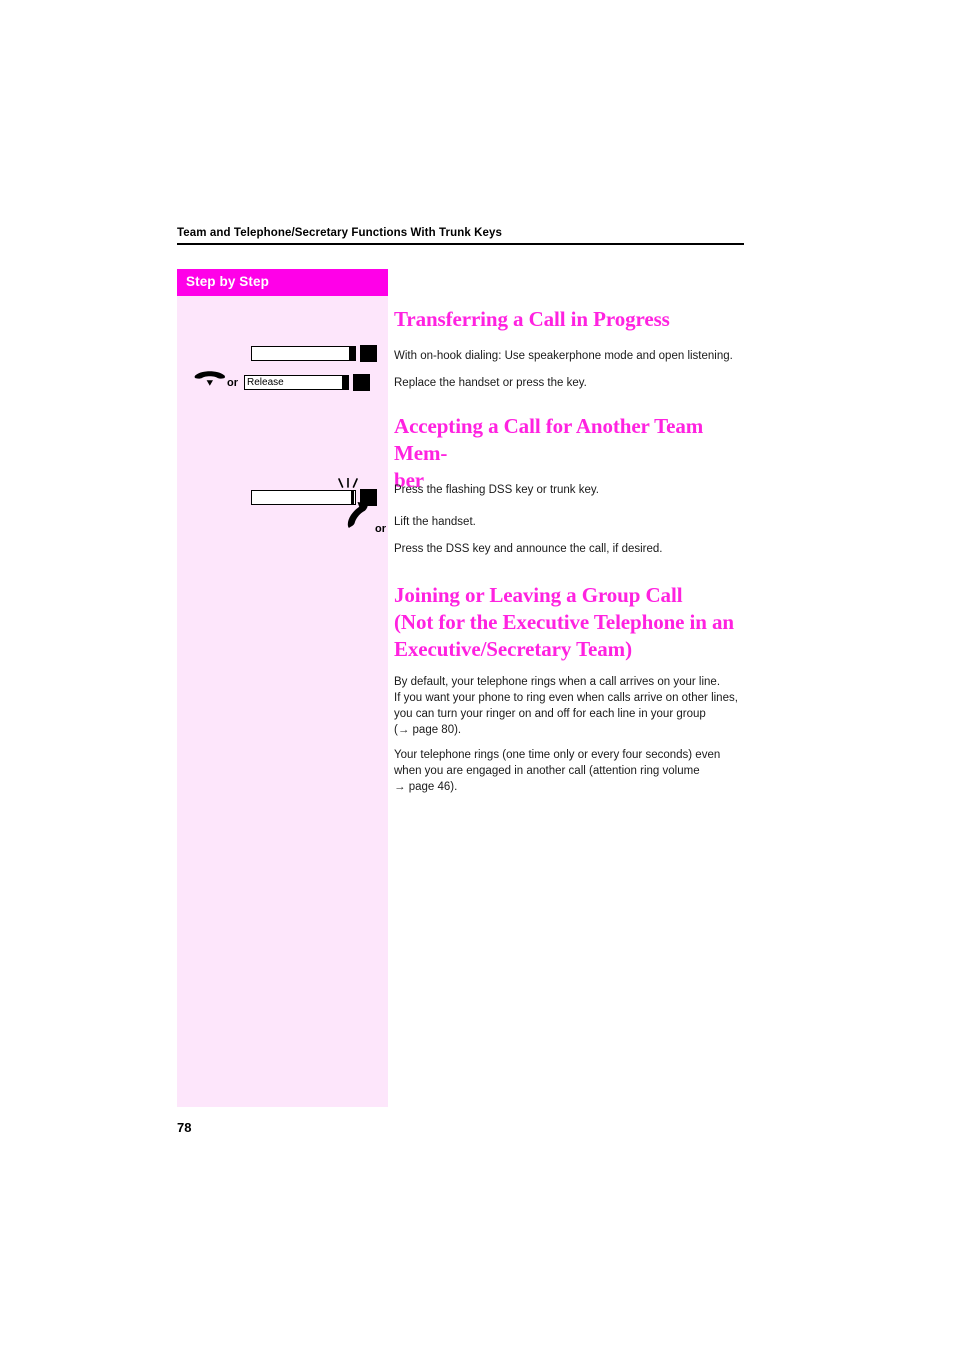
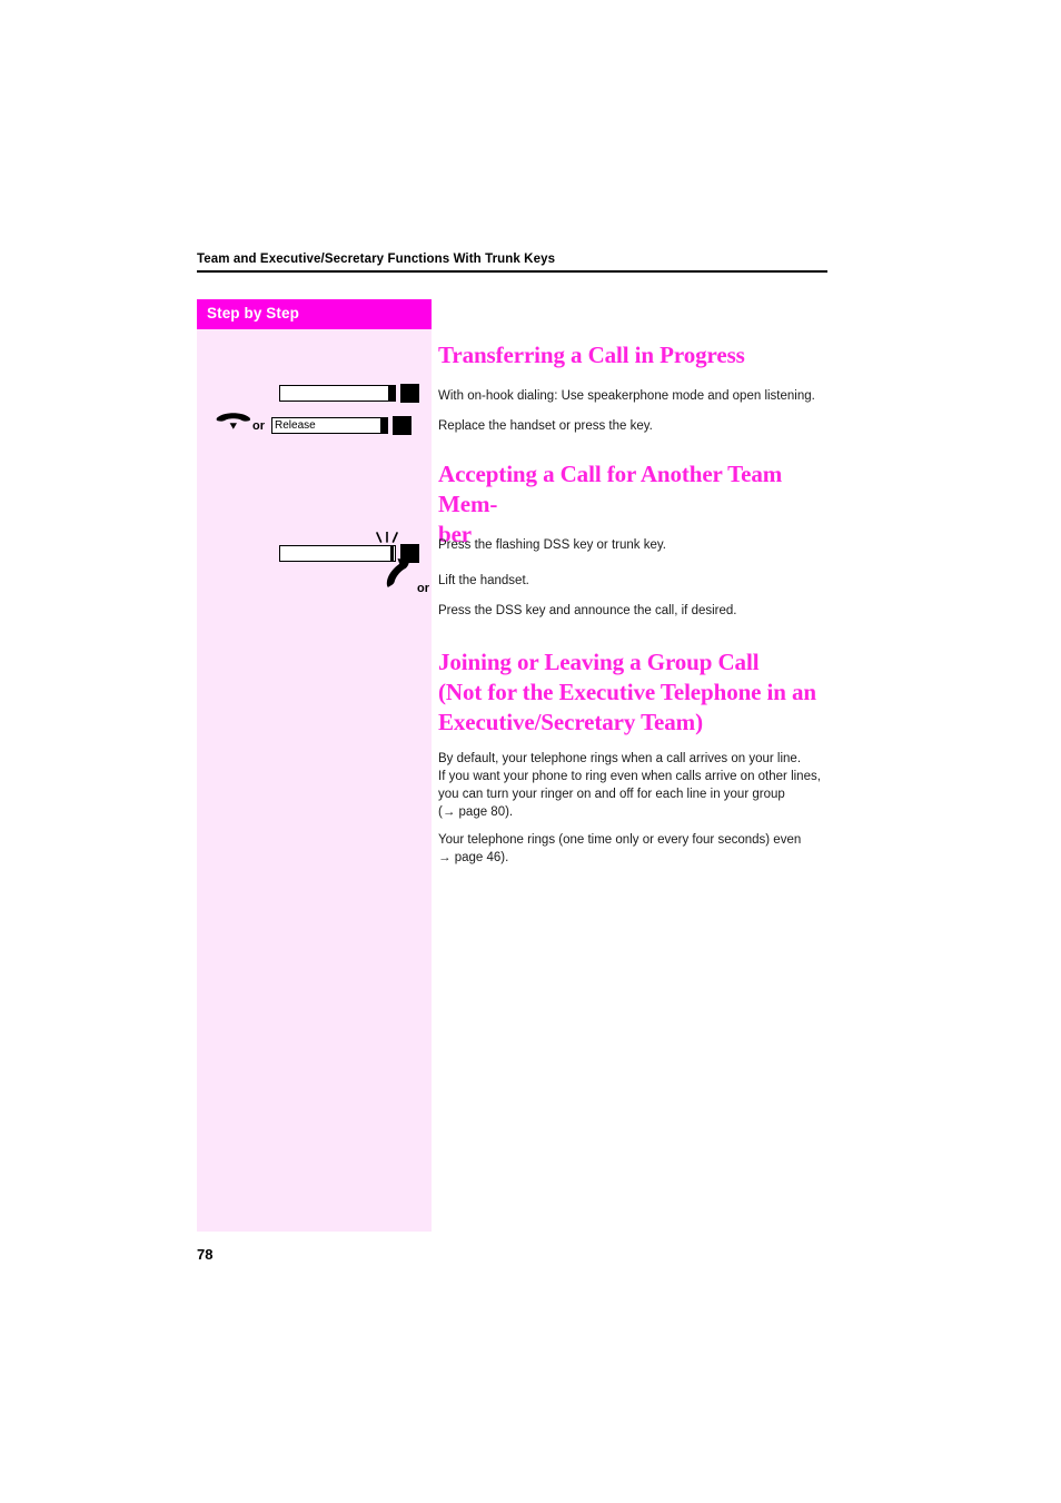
- Team and Telephone/Secretary Functions With Trunk Keys
+ Team and Executive/Secretary Functions With Trunk Keys
  Step by Step
  or
  Release
  or
  Transferring a Call in Progress
  With on-hook dialing: Use speakerphone mode and open listening.
  Replace the handset or press the key.
  Accepting a Call for Another Team Mem-
  ber
  Press the flashing DSS key or trunk key.
  Lift the handset.
  Press the DSS key and announce the call, if desired.
  Joining or Leaving a Group Call
  (Not for the Executive Telephone in an
  Executive/Secretary Team)
  By default, your telephone rings when a call arrives on your line.
  If you want your phone to ring even when calls arrive on other lines,
  you can turn your ringer on and off for each line in your group
  (→ page 80).
  Your telephone rings (one time only or every four seconds) even
- when you are engaged in another call (attention ring volume
  → page 46).
  78
